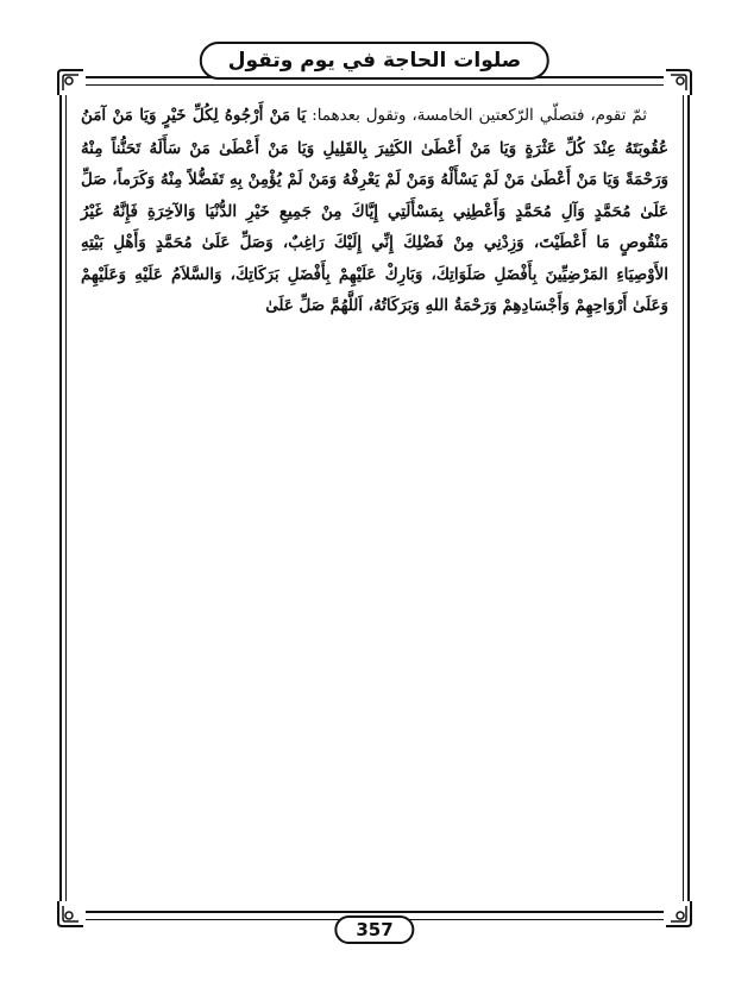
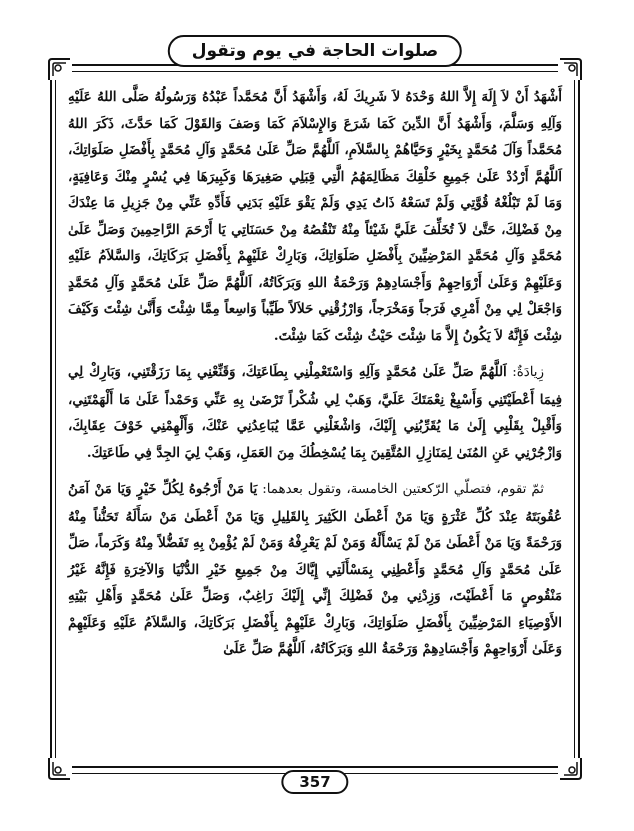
  صلوات الحاجة في يوم وتقول
+ أَشْهَدُ أَنْ لاَ إِلَهَ إِلاَّ اللهُ وَحْدَهُ لاَ شَرِيكَ لَهُ، وَأَشْهَدُ أَنَّ مُحَمَّداً عَبْدُهُ وَرَسُولُهُ صَلَّى اللهُ عَلَيْهِ وَآلِهِ وَسَلَّمَ، وَأَشْهَدُ أَنَّ الدِّينَ كَمَا شَرَعَ وَالإِسْلاَمَ كَمَا وَصَفَ وَالقَوْلَ كَمَا حَدَّثَ، ذَكَرَ اللهُ مُحَمَّداً وَآلَ مُحَمَّدٍ بِخَيْرٍ وَحَيَّاهُمْ بِالسَّلاَمِ، اَللَّهُمَّ صَلِّ عَلَىٰ مُحَمَّدٍ وَآلِ مُحَمَّدٍ بِأَفْضَلِ صَلَوَاتِكَ، اَللَّهُمَّ أَرْدُدْ عَلَىٰ جَمِيعِ خَلْقِكَ مَظَالِمَهُمُ الَّتِي قِبَلِي صَغِيرَهَا وَكَبِيرَهَا فِي يُسْرٍ مِنْكَ وَعَافِيَةٍ، وَمَا لَمْ تَبْلُغْهُ قُوَّتِي وَلَمْ تَسَعْهُ ذَاتُ يَدِي وَلَمْ يَقْوَ عَلَيْهِ بَدَنِي فَأَدِّهِ عَنِّي مِنْ جَزِيلِ مَا عِنْدَكَ مِنْ فَضْلِكَ، حَتَّىٰ لاَ تُخَلِّفَ عَلَيَّ شَيْئاً مِنْهُ تَنْقُصُهُ مِنْ حَسَنَاتِي يَا أَرْحَمَ الرَّاحِمِينَ وَصَلِّ عَلَىٰ مُحَمَّدٍ وَآلِ مُحَمَّدٍ المَرْضِيِّينَ بِأَفْضَلِ صَلَوَاتِكَ، وَبَارِكْ عَلَيْهِمْ بِأَفْضَلِ بَرَكَاتِكَ، وَالسَّلاَمُ عَلَيْهِ وَعَلَيْهِمْ وَعَلَىٰ أَرْوَاحِهِمْ وَأَجْسَادِهِمْ وَرَحْمَةُ اللهِ وَبَرَكَاتُهُ، اَللَّهُمَّ صَلِّ عَلَىٰ مُحَمَّدٍ وَآلِ مُحَمَّدٍ وَاجْعَلْ لِي مِنْ أَمْرِي فَرَجاً وَمَخْرَجاً، وَارْزُقْنِي حَلاَلاً طَيِّباً وَاسِعاً مِمَّا شِئْتَ وَأَنَّىٰ شِئْتَ وَكَيْفَ شِئْتَ فَإِنَّهُ لاَ يَكُونُ إِلاَّ مَا شِئْتَ حَيْثُ شِئْتَ كَمَا شِئْتَ.
+ زِيادَةٌ: اَللَّهُمَّ صَلِّ عَلَىٰ مُحَمَّدٍ وَآلِهِ وَاسْتَعْمِلْنِي بِطَاعَتِكَ، وَقَنِّعْنِي بِمَا رَزَقْتَنِي، وَبَارِكْ لِي فِيمَا أَعْطَيْتَنِي وَأَسْبِغْ نِعْمَتَكَ عَلَيَّ، وَهَبْ لِي شُكْراً تَرْضَىٰ بِهِ عَنِّي وَحَمْداً عَلَىٰ مَا أَلْهَمْتَنِي، وَأَقْبِلْ بِقَلْبِي إِلَىٰ مَا يُقَرِّبُنِي إِلَيْكَ، وَاشْغَلْنِي عَمَّا يُبَاعِدُنِي عَنْكَ، وَأَلْهِمْنِي خَوْفَ عِقَابِكَ، وَازْجُرْنِي عَنِ المُنَىٰ لِمَنَازِلِ المُتَّقِينَ بِمَا يُسْخِطُكَ مِنَ العَمَلِ، وَهَبْ لِيَ الجِدَّ فِي طَاعَتِكَ.
  ثمّ تقوم، فتصلّي الرّكعتين الخامسة، وتقول بعدهما: يَا مَنْ أَرْجُوهُ لِكُلِّ خَيْرٍ وَيَا مَنْ آمَنُ عُقُوبَتَهُ عِنْدَ كُلِّ عَثْرَةٍ وَيَا مَنْ أَعْطَىٰ الكَثِيرَ بِالقَلِيلِ وَيَا مَنْ أَعْطَىٰ مَنْ سَأَلَهُ تَحَنُّناً مِنْهُ وَرَحْمَةً وَيَا مَنْ أَعْطَىٰ مَنْ لَمْ يَسْأَلْهُ وَمَنْ لَمْ يَعْرِفْهُ وَمَنْ لَمْ يُؤْمِنْ بِهِ تَفَضُّلاً مِنْهُ وَكَرَماً، صَلِّ عَلَىٰ مُحَمَّدٍ وَآلِ مُحَمَّدٍ وَأَعْطِنِي بِمَسْأَلَتِي إِيَّاكَ مِنْ جَمِيعِ خَيْرِ الدُّنْيَا وَالآخِرَةِ فَإِنَّهُ غَيْرُ مَنْقُوصٍ مَا أَعْطَيْتَ، وَزِدْنِي مِنْ فَضْلِكَ إِنِّي إِلَيْكَ رَاغِبٌ، وَصَلِّ عَلَىٰ مُحَمَّدٍ وَأَهْلِ بَيْتِهِ الأَوْصِيَاءِ المَرْضِيِّينَ بِأَفْضَلِ صَلَوَاتِكَ، وَبَارِكْ عَلَيْهِمْ بِأَفْضَلِ بَرَكَاتِكَ، وَالسَّلاَمُ عَلَيْهِ وَعَلَيْهِمْ وَعَلَىٰ أَرْوَاحِهِمْ وَأَجْسَادِهِمْ وَرَحْمَةُ اللهِ وَبَرَكَاتُهُ، اَللَّهُمَّ صَلِّ عَلَىٰ
  357
